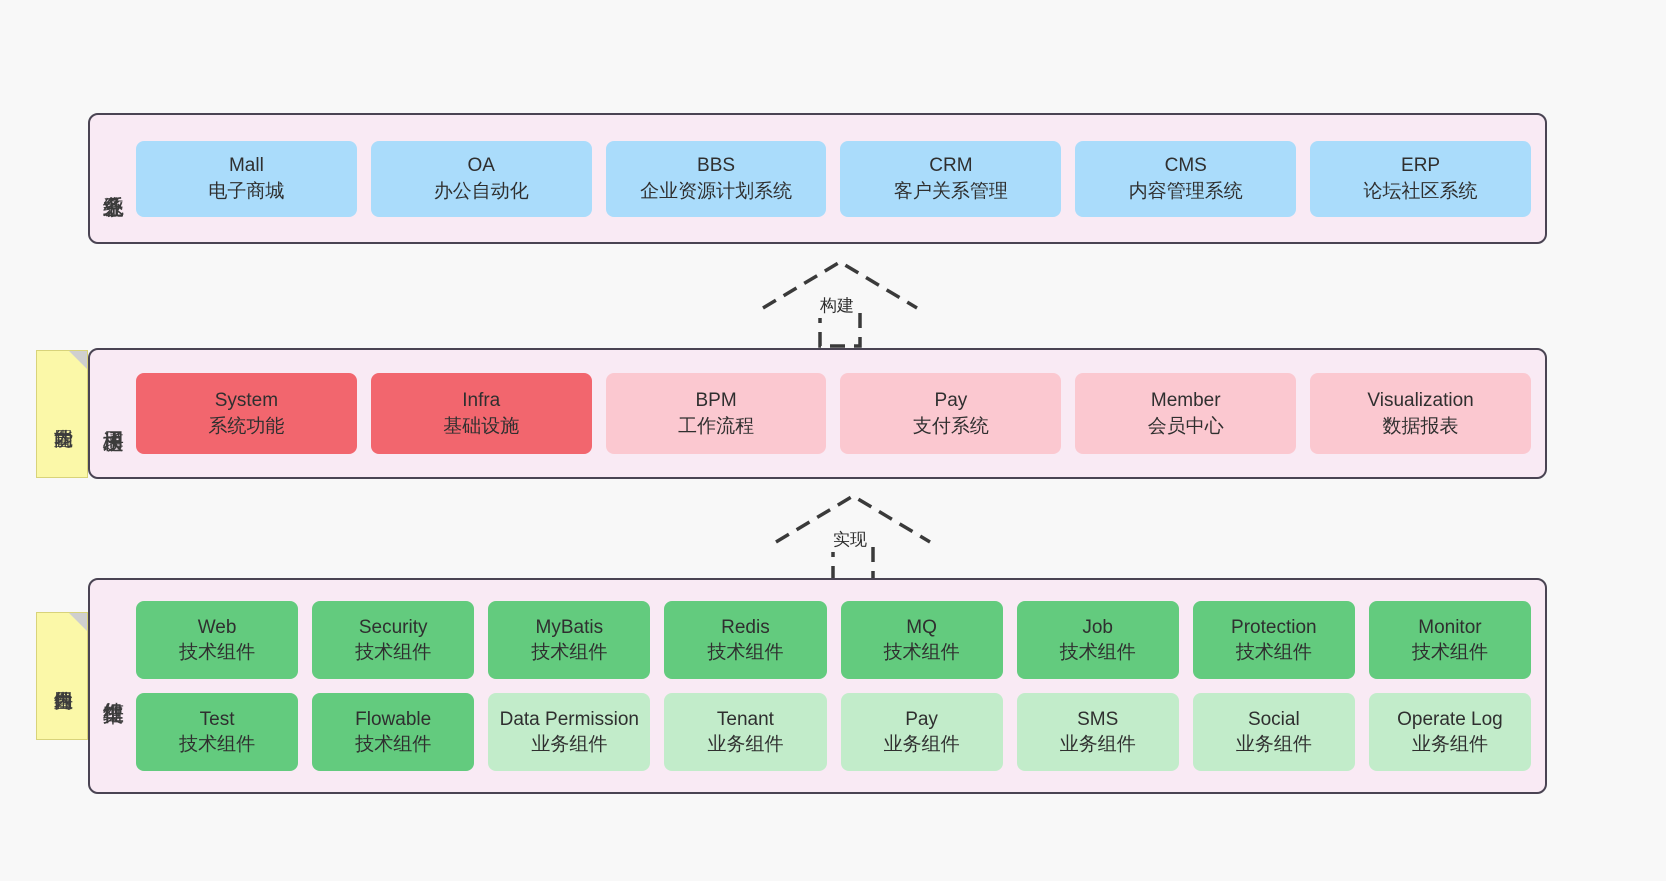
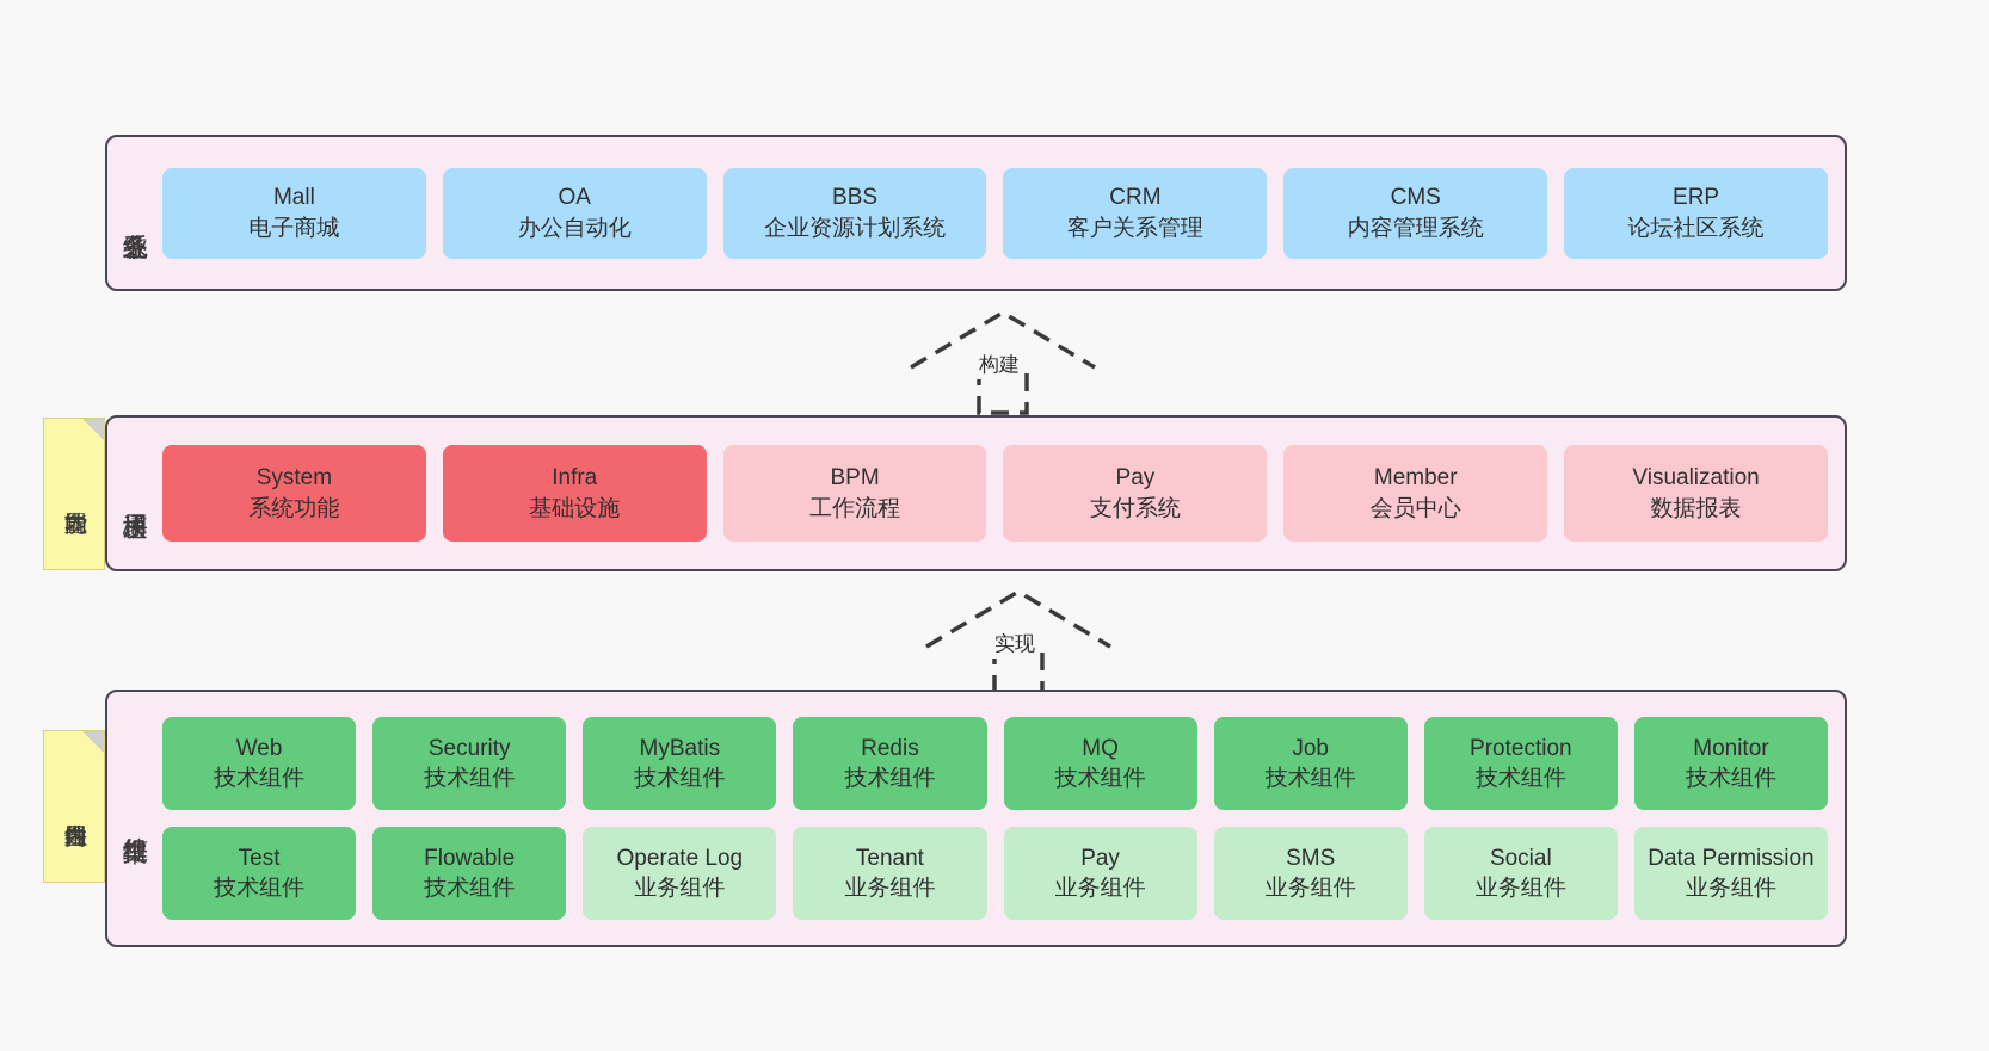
  Mall
  电子商城
  OA
  办公自动化
  BBS
  企业资源计划系统
  CRM
  客户关系管理
  CMS
  内容管理系统
  ERP
  论坛社区系统
  构建
  System
  系统功能
  Infra
  基础设施
  BPM
  工作流程
  Pay
  支付系统
  Member
  会员中心
  Visualization
  数据报表
  实现
  Web
  技术组件
  Security
  技术组件
  MyBatis
  技术组件
  Redis
  技术组件
  MQ
  技术组件
  Job
  技术组件
  Protection
  技术组件
  Monitor
  技术组件
  Test
  技术组件
  Flowable
  技术组件
- Data Permission
+ Operate Log
  业务组件
  Tenant
  业务组件
  Pay
  业务组件
  SMS
  业务组件
  Social
  业务组件
- Operate Log
+ Data Permission
  业务组件
